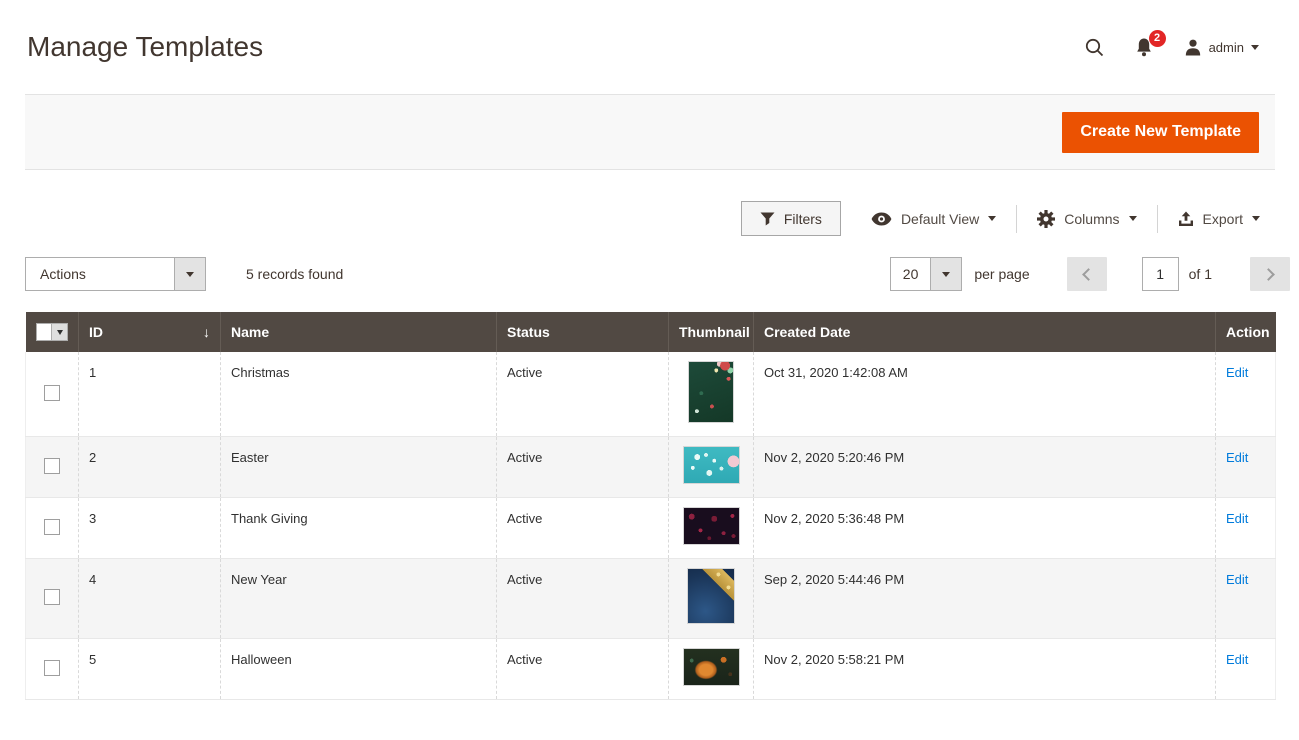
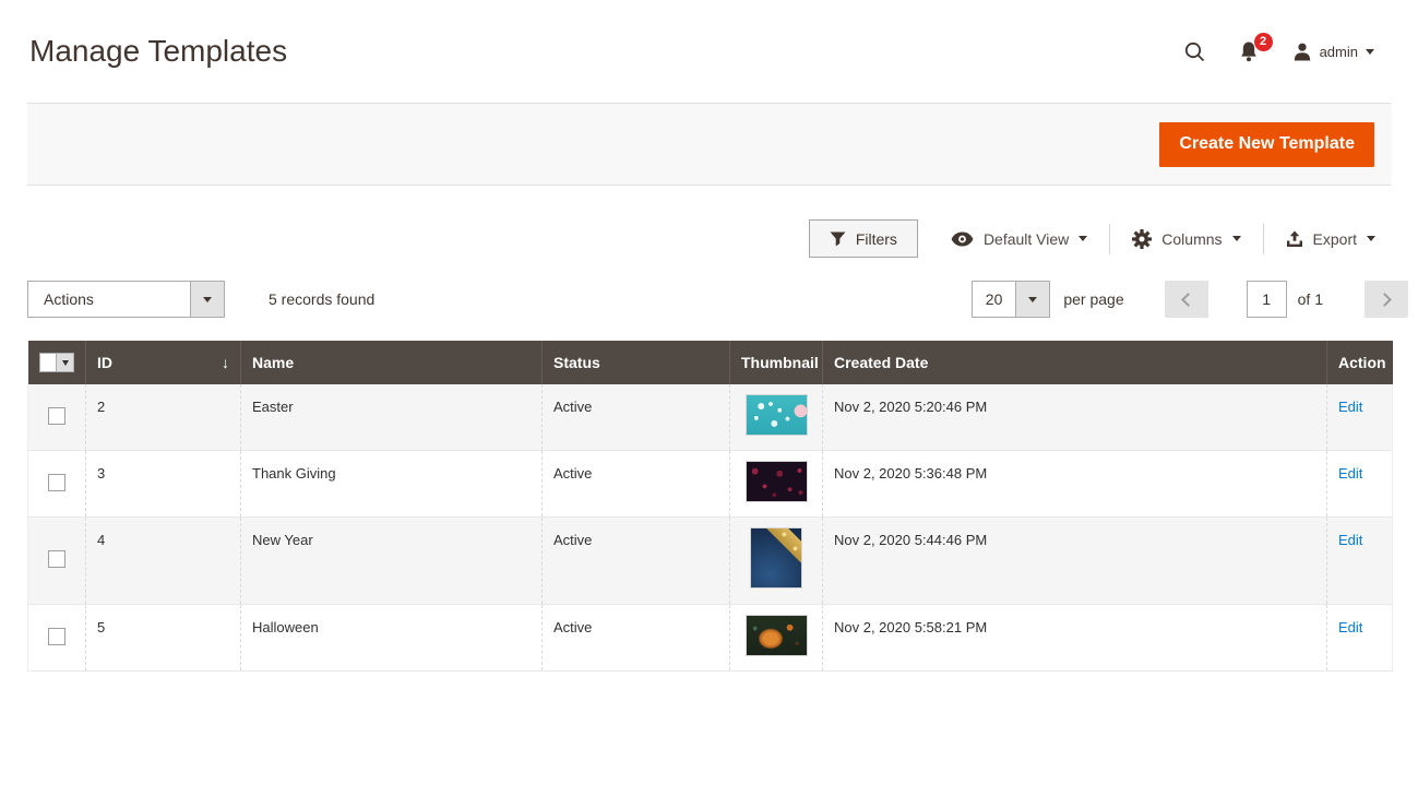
  Manage Templates
  2
  admin
  Create New Template
  Filters
  Default View
  Columns
  Export
  Actions
  5 records found
  20
  per page
  1
  of 1
  	ID ↓	Name	Status	Thumbnail	Created Date	Action
- 	1	Christmas	Active		Oct 31, 2020 1:42:08 AM	Edit
  	2	Easter	Active		Nov 2, 2020 5:20:46 PM	Edit
  	3	Thank Giving	Active		Nov 2, 2020 5:36:48 PM	Edit
- 	4	New Year	Active		Sep 2, 2020 5:44:46 PM	Edit
+ 	4	New Year	Active		Nov 2, 2020 5:44:46 PM	Edit
  	5	Halloween	Active		Nov 2, 2020 5:58:21 PM	Edit
